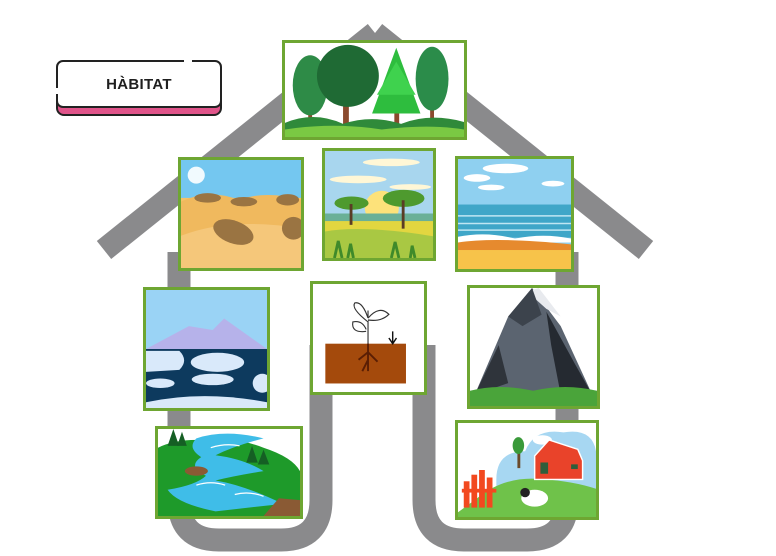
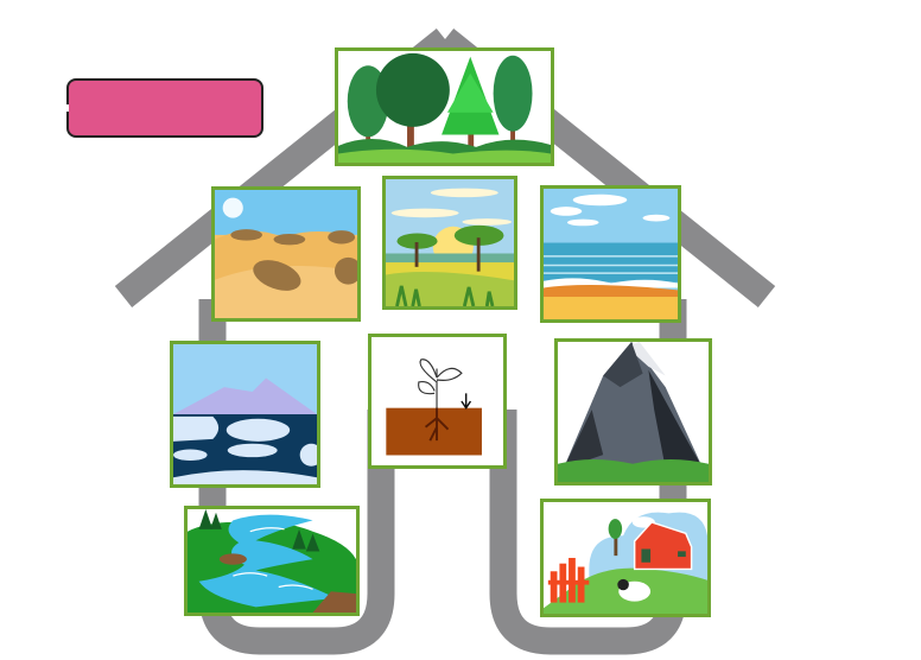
- HÀBITAT
